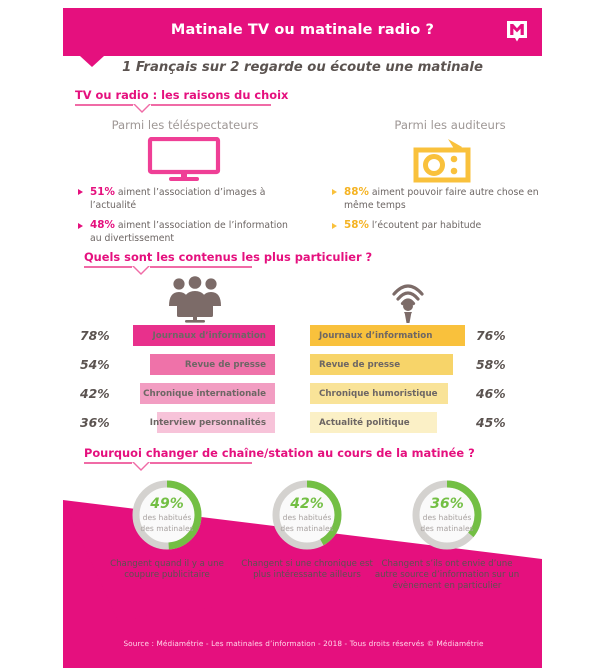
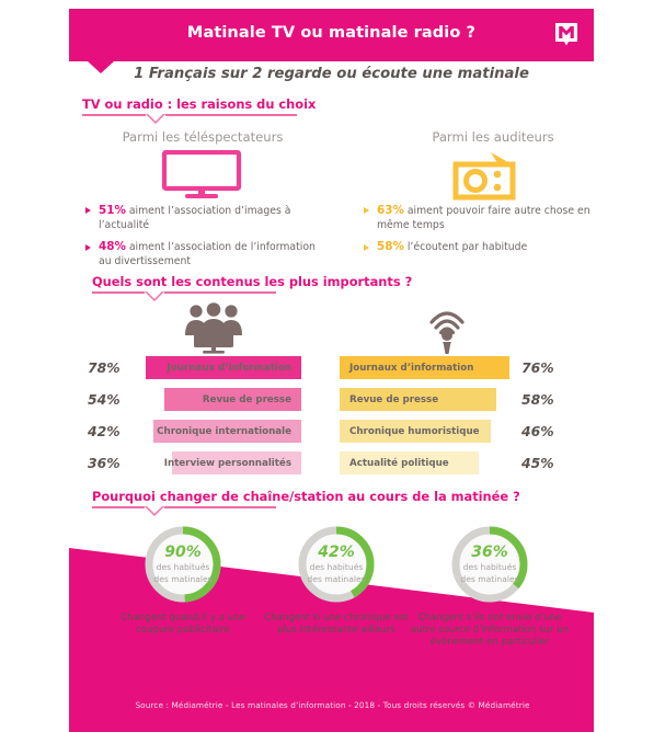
  Matinale TV ou matinale radio ?
  1 Français sur 2 regarde ou écoute une matinale
  TV ou radio : les raisons du choix
  Parmi les téléspectateurs
  Parmi les auditeurs
  51% aiment l’association d’images à l’actualité
  48% aiment l’association de l’information au divertissement
- 88% aiment pouvoir faire autre chose en même temps
+ 63% aiment pouvoir faire autre chose en même temps
  58% l’écoutent par habitude
- Quels sont les contenus les plus particulier ?
+ Quels sont les contenus les plus importants ?
  78%
  Journaux d’information
  54%
  Revue de presse
  42%
  Chronique internationale
  36%
  Interview personnalités
  Journaux d’information
  76%
  Revue de presse
  58%
  Chronique humoristique
  46%
  Actualité politique
  45%
  Pourquoi changer de chaîne/station au cours de la matinée ?
- 49%
+ 90%
  des habitués
  des matinales
  Changent quand il y a une coupure publicitaire
  42%
  des habitués
  des matinales
  Changent si une chronique est plus intéressante ailleurs
  36%
  des habitués
  des matinales
  Changent s’ils ont envie d’une autre source d’information sur un évènement en particulier
  Source : Médiamétrie - Les matinales d’information - 2018 - Tous droits réservés © Médiamétrie
